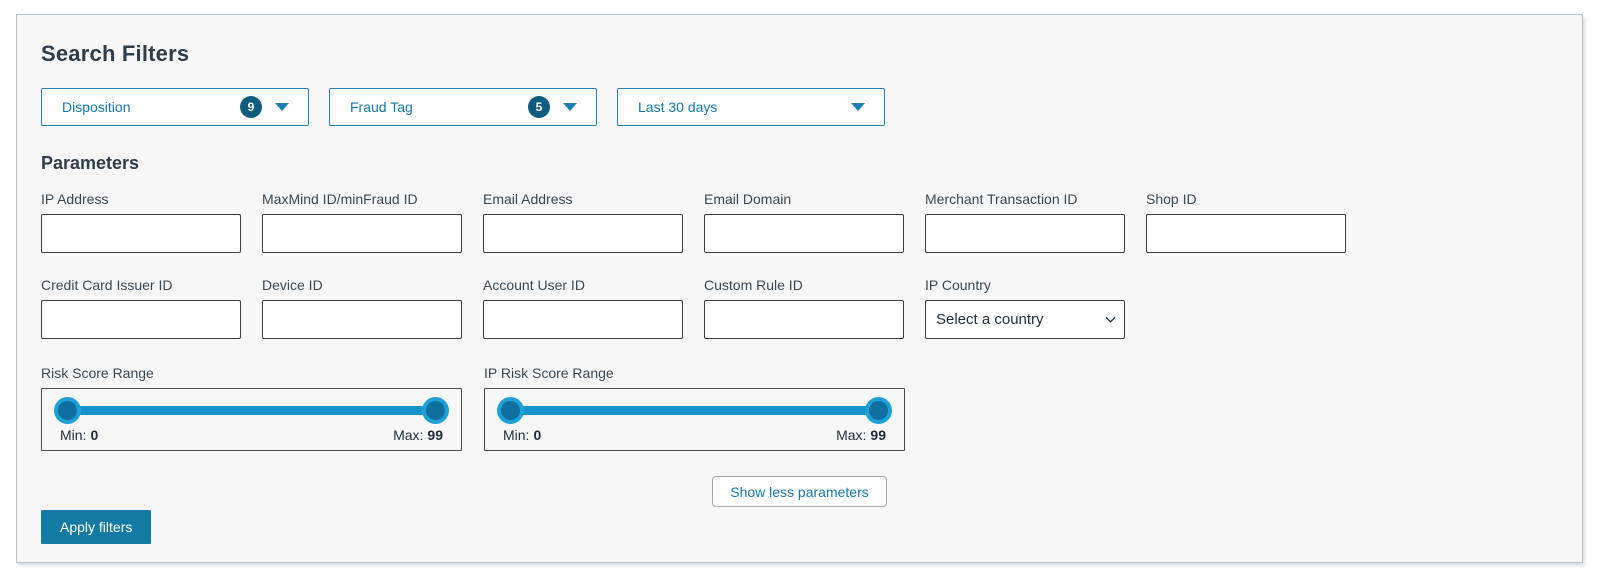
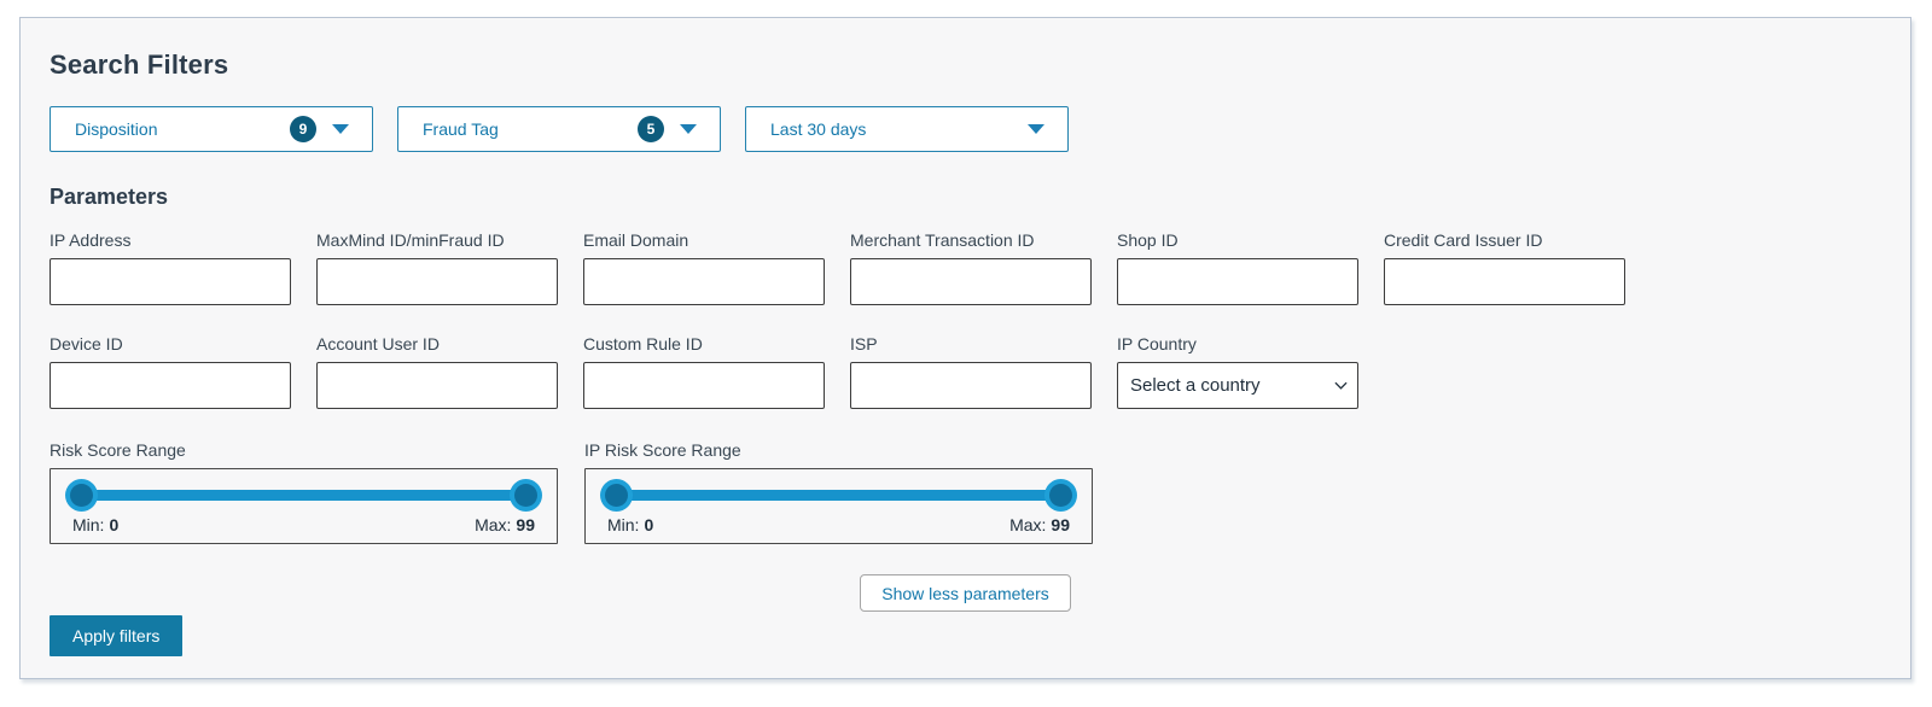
  Search Filters
  Disposition
  9
  Fraud Tag
  5
  Last 30 days
  Parameters
  IP Address
  MaxMind ID/minFraud ID
- Email Address
  Email Domain
  Merchant Transaction ID
  Shop ID
  Credit Card Issuer ID
  Device ID
  Account User ID
  Custom Rule ID
+ ISP
  IP Country
  Select a country
  Risk Score Range
  Min: 0
  Max: 99
  IP Risk Score Range
  Min: 0
  Max: 99
  Show less parameters
  Apply filters
